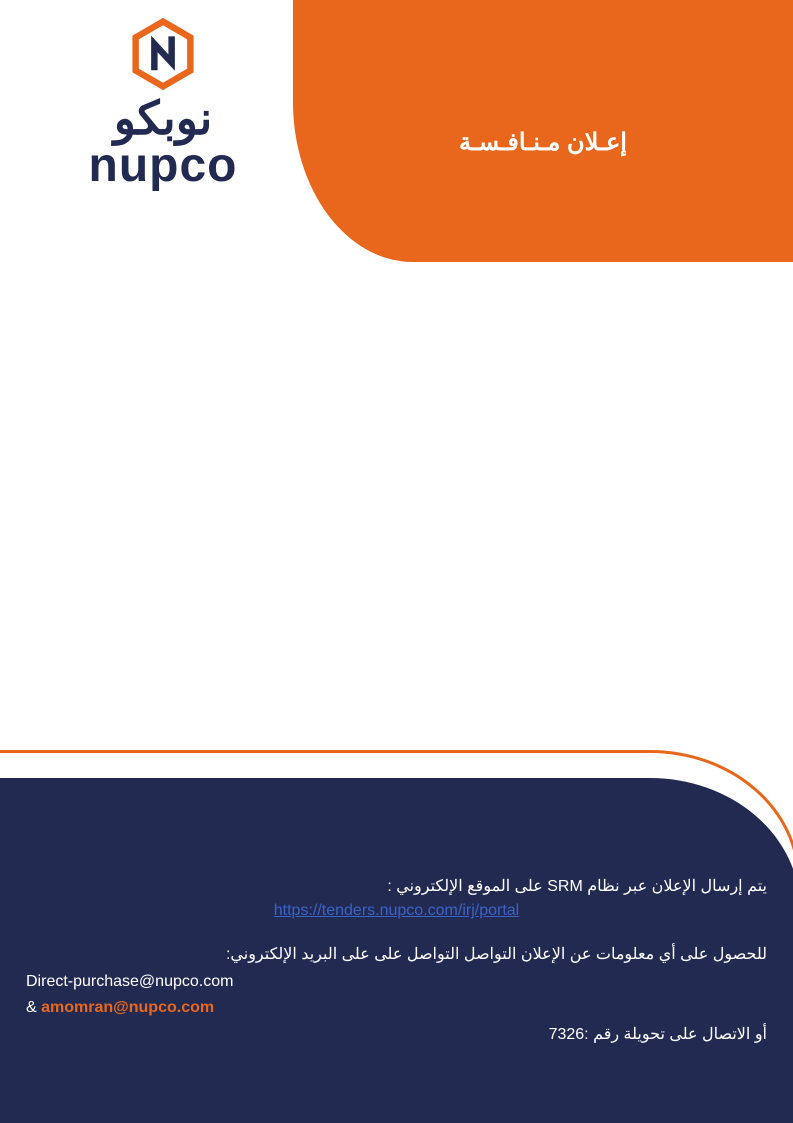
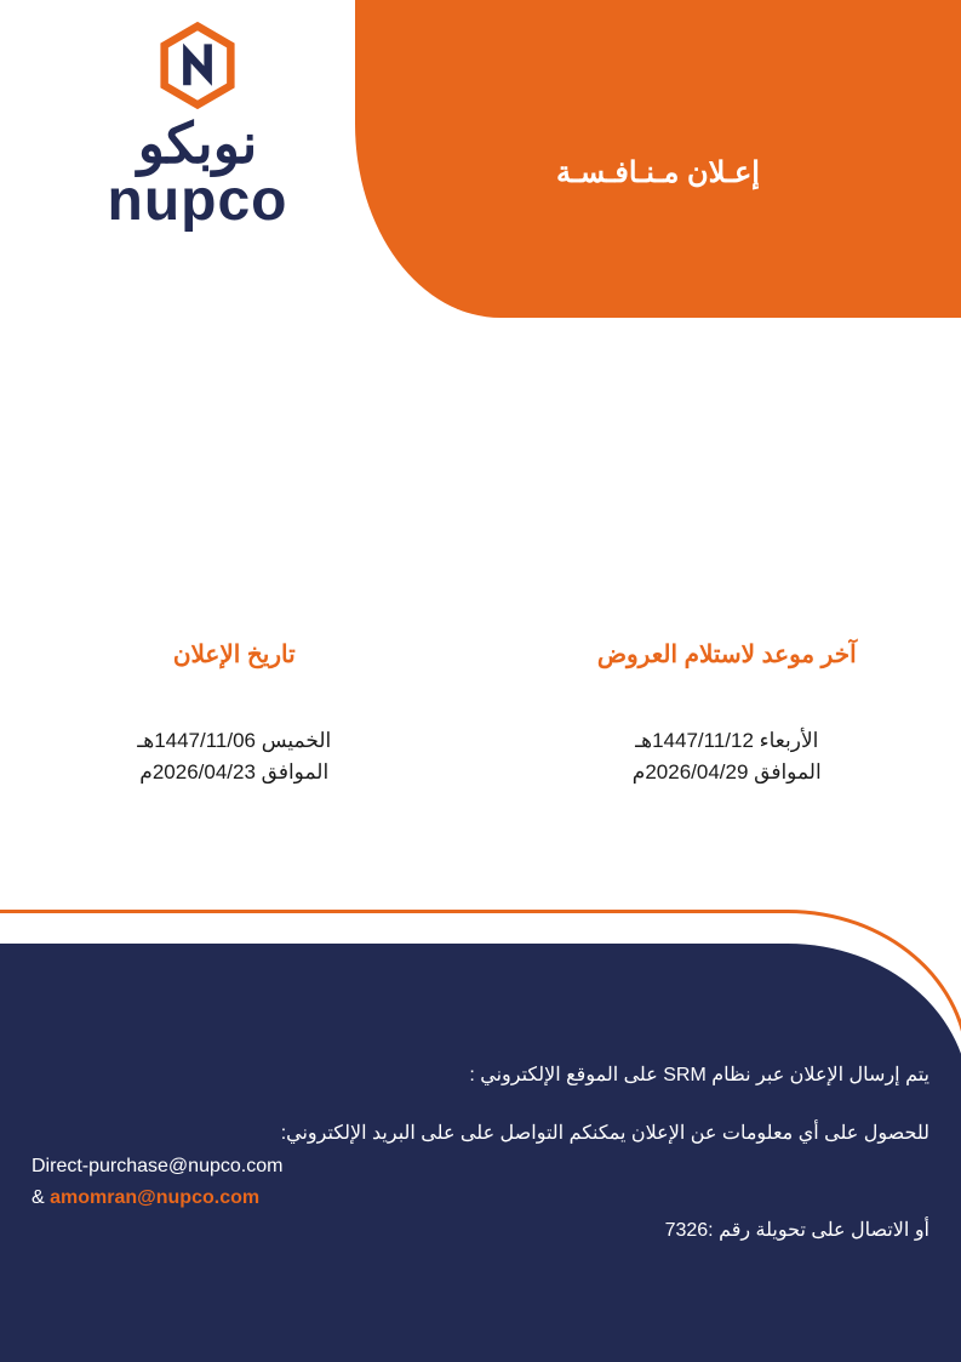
  إعـلان مـنـافـسـة
  نوبكو
  nupco
+ آخر موعد لاستلام العروض
+ الأربعاء 1447/11/12هـ
+ الموافق 2026/04/29م
+ تاريخ الإعلان
+ الخميس 1447/11/06هـ
+ الموافق 2026/04/23م
  يتم إرسال الإعلان عبر نظام SRM على الموقع الإلكتروني :
- https://tenders.nupco.com/irj/portal
- للحصول على أي معلومات عن الإعلان التواصل التواصل على على البريد الإلكتروني:
+ للحصول على أي معلومات عن الإعلان يمكنكم التواصل على على البريد الإلكتروني:
  Direct-purchase@nupco.com
  amomran@nupco.com &
  أو الاتصال على تحويلة رقم :7326
